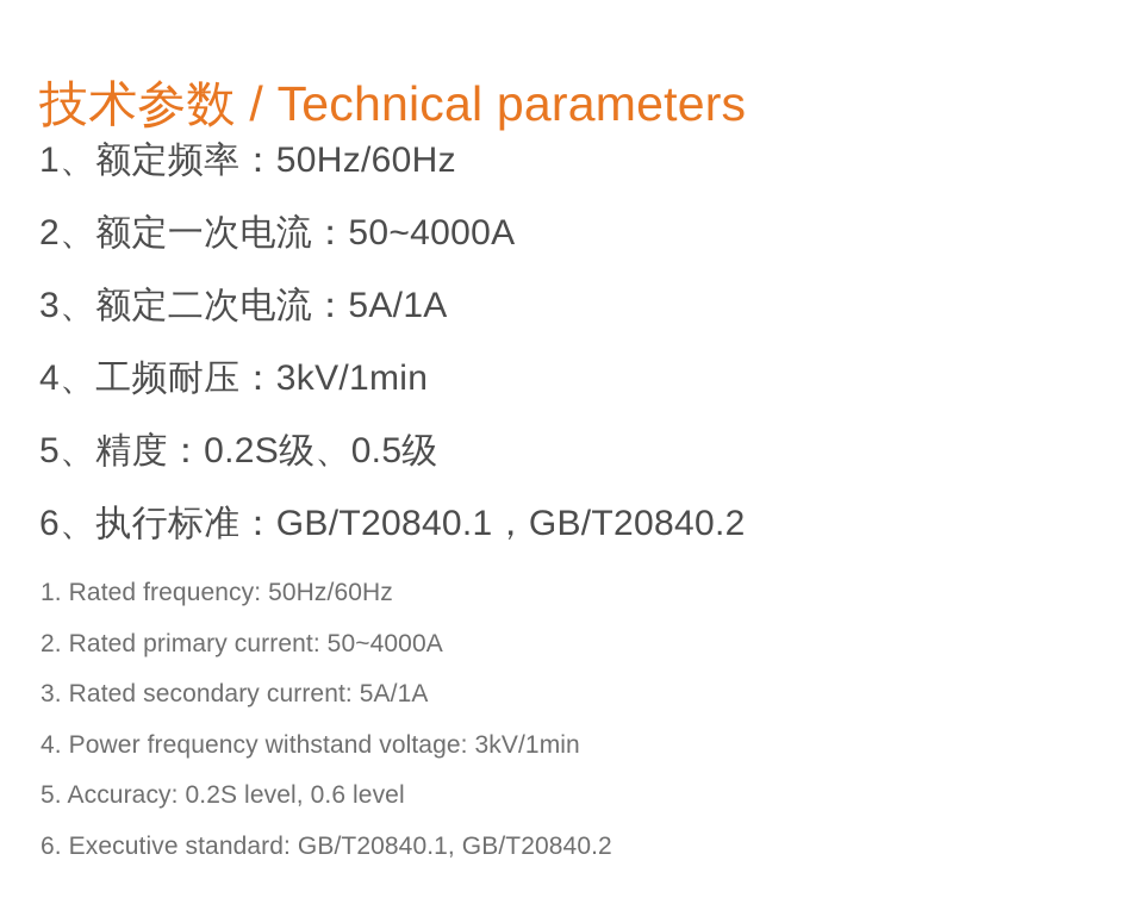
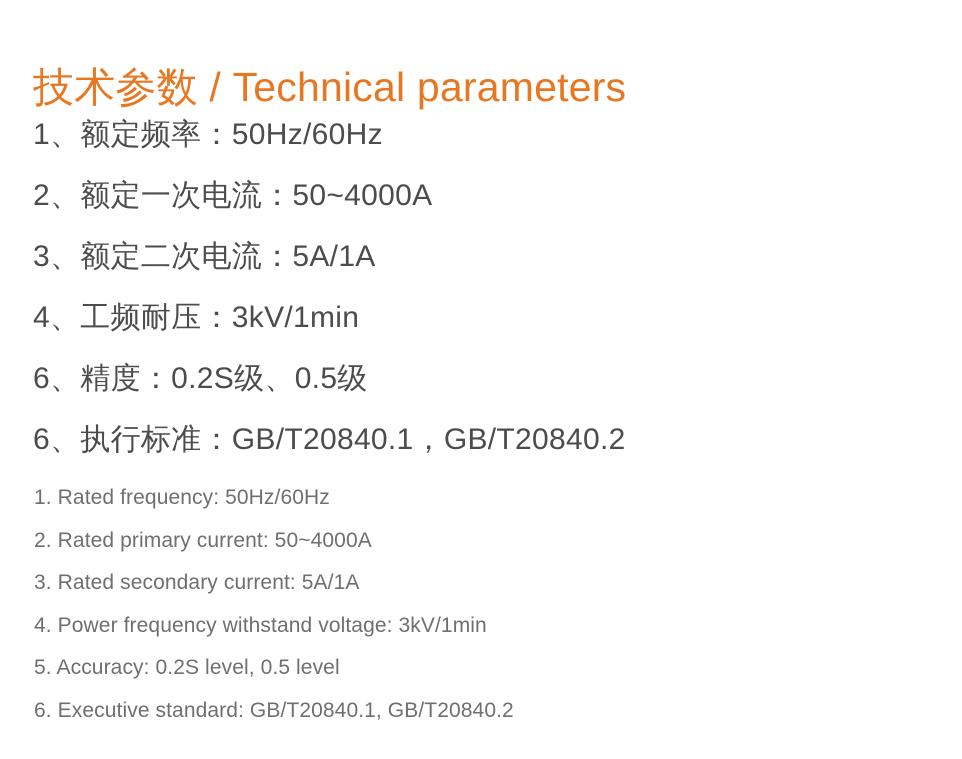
  技术参数 / Technical parameters
  1、额定频率：50Hz/60Hz
  2、额定一次电流：50~4000A
  3、额定二次电流：5A/1A
  4、工频耐压：3kV/1min
- 5、精度：0.2S级、0.5级
+ 6、精度：0.2S级、0.5级
  6、执行标准：GB/T20840.1，GB/T20840.2
  1. Rated frequency: 50Hz/60Hz
  2. Rated primary current: 50~4000A
  3. Rated secondary current: 5A/1A
  4. Power frequency withstand voltage: 3kV/1min
- 5. Accuracy: 0.2S level, 0.6 level
+ 5. Accuracy: 0.2S level, 0.5 level
  6. Executive standard: GB/T20840.1, GB/T20840.2
